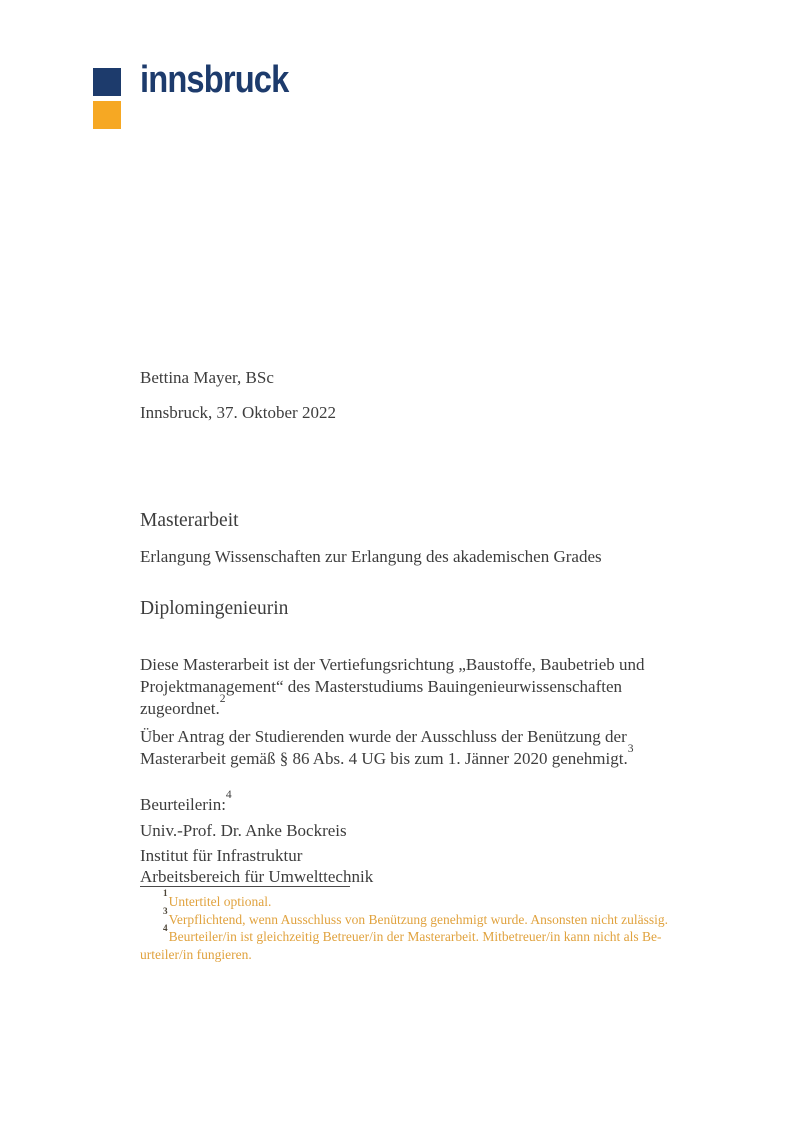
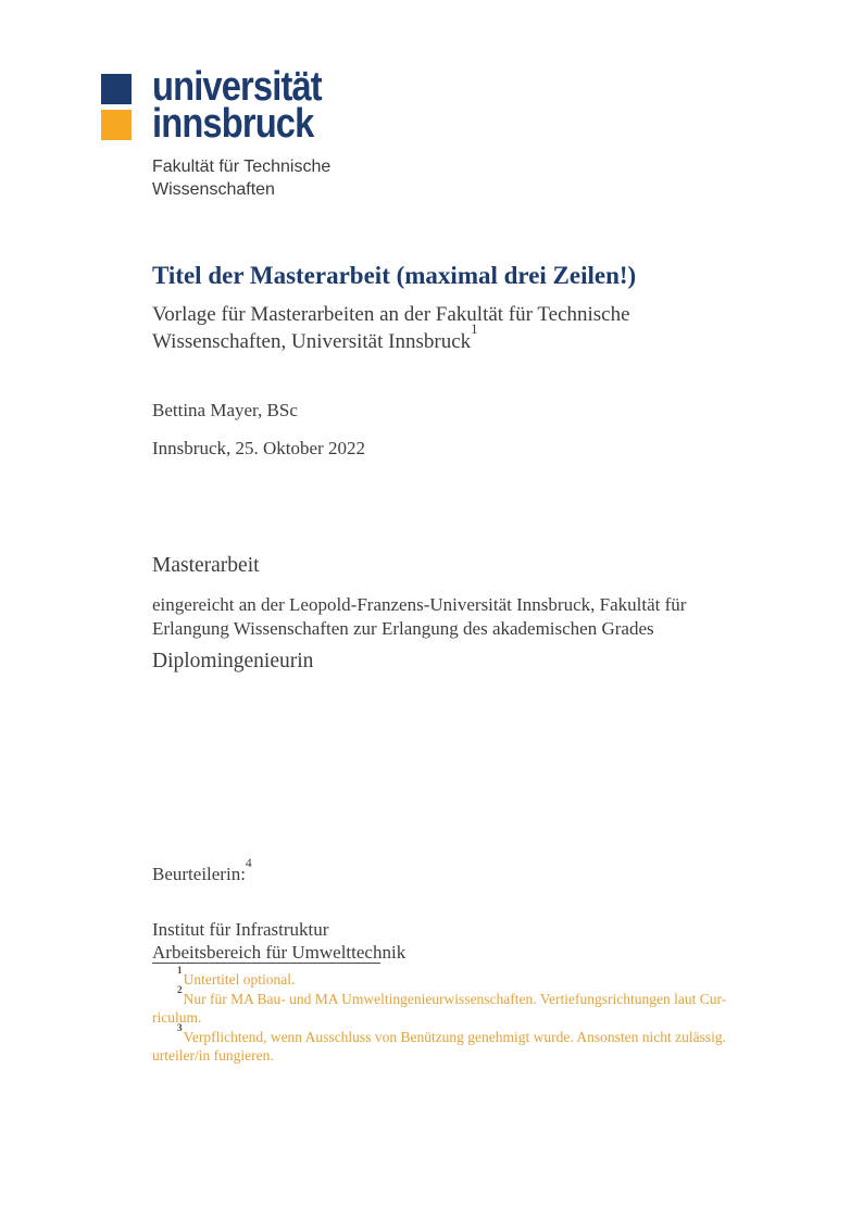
+ universität
  innsbruck
+ Fakultät für Technische
+ Wissenschaften
+ Titel der Masterarbeit (maximal drei Zeilen!)
+ Vorlage für Masterarbeiten an der Fakultät für Technische
+ Wissenschaften, Universität Innsbruck1
  Bettina Mayer, BSc
- Innsbruck, 37. Oktober 2022
+ Innsbruck, 25. Oktober 2022
  Masterarbeit
+ eingereicht an der Leopold-Franzens-Universität Innsbruck, Fakultät für
  Erlangung Wissenschaften zur Erlangung des akademischen Grades
  Diplomingenieurin
- Diese Masterarbeit ist der Vertiefungsrichtung „Baustoffe, Baubetrieb und
- Projektmanagement“ des Masterstudiums Bauingenieurwissenschaften
- zugeordnet.2
- Über Antrag der Studierenden wurde der Ausschluss der Benützung der
- Masterarbeit gemäß § 86 Abs. 4 UG bis zum 1. Jänner 2020 genehmigt.3
  Beurteilerin:4
- Univ.-Prof. Dr. Anke Bockreis
  Institut für Infrastruktur
  Arbeitsbereich für Umwelttechnik
  1Untertitel optional.
+ 2Nur für MA Bau- und MA Umweltingenieurwissenschaften. Vertiefungsrichtungen laut Cur-
+ riculum.
  3Verpflichtend, wenn Ausschluss von Benützung genehmigt wurde. Ansonsten nicht zulässig.
- 4Beurteiler/in ist gleichzeitig Betreuer/in der Masterarbeit. Mitbetreuer/in kann nicht als Be-
  urteiler/in fungieren.
